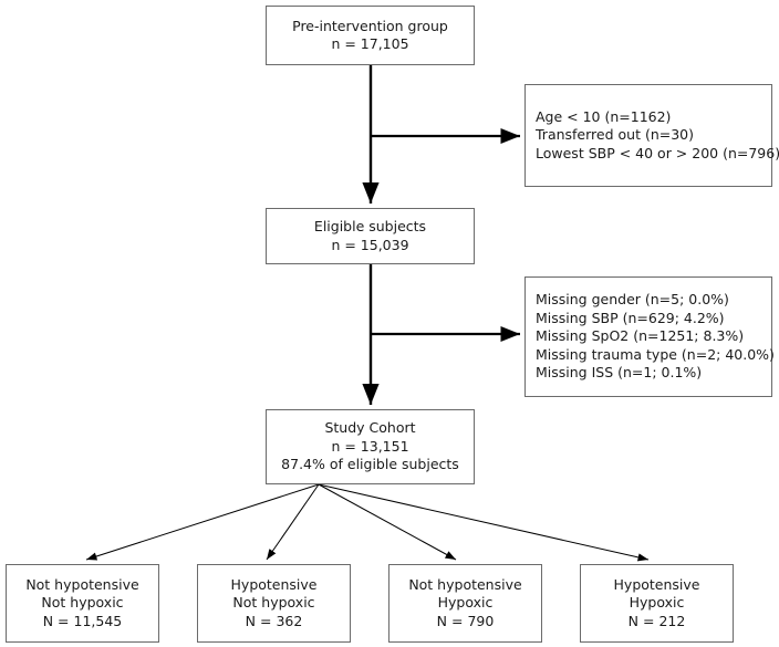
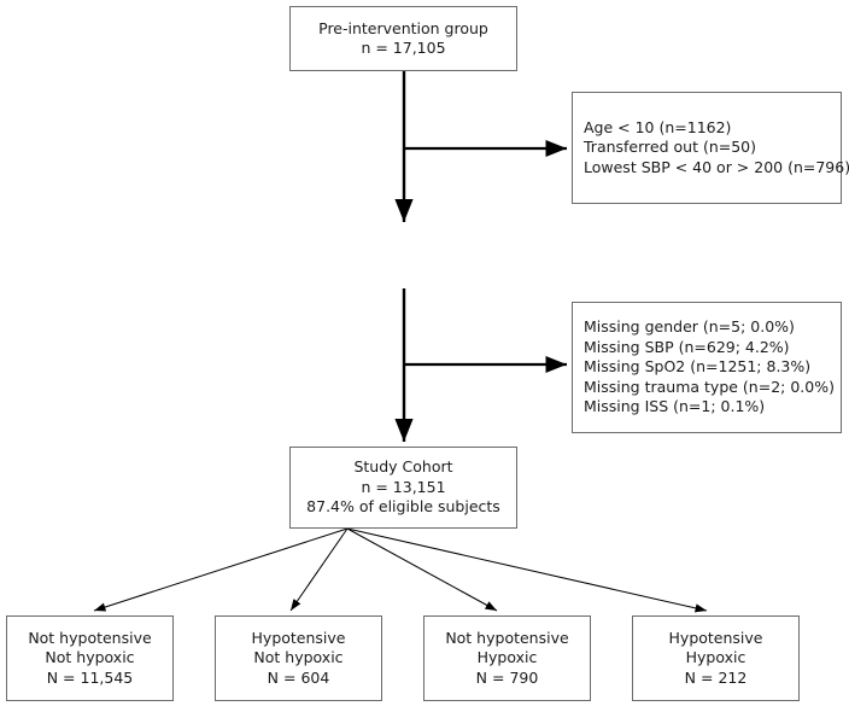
  Pre-intervention group
  n = 17,105
  Age < 10 (n=1162)
- Transferred out (n=30)
+ Transferred out (n=50)
  Lowest SBP < 40 or > 200 (n=796)
- Eligible subjects
- n = 15,039
  Missing gender (n=5; 0.0%)
  Missing SBP (n=629; 4.2%)
  Missing SpO2 (n=1251; 8.3%)
- Missing trauma type (n=2; 40.0%)
+ Missing trauma type (n=2; 0.0%)
  Missing ISS (n=1; 0.1%)
  Study Cohort
  n = 13,151
  87.4% of eligible subjects
  Not hypotensive
  Not hypoxic
  N = 11,545
  Hypotensive
  Not hypoxic
- N = 362
+ N = 604
  Not hypotensive
  Hypoxic
  N = 790
  Hypotensive
  Hypoxic
  N = 212
